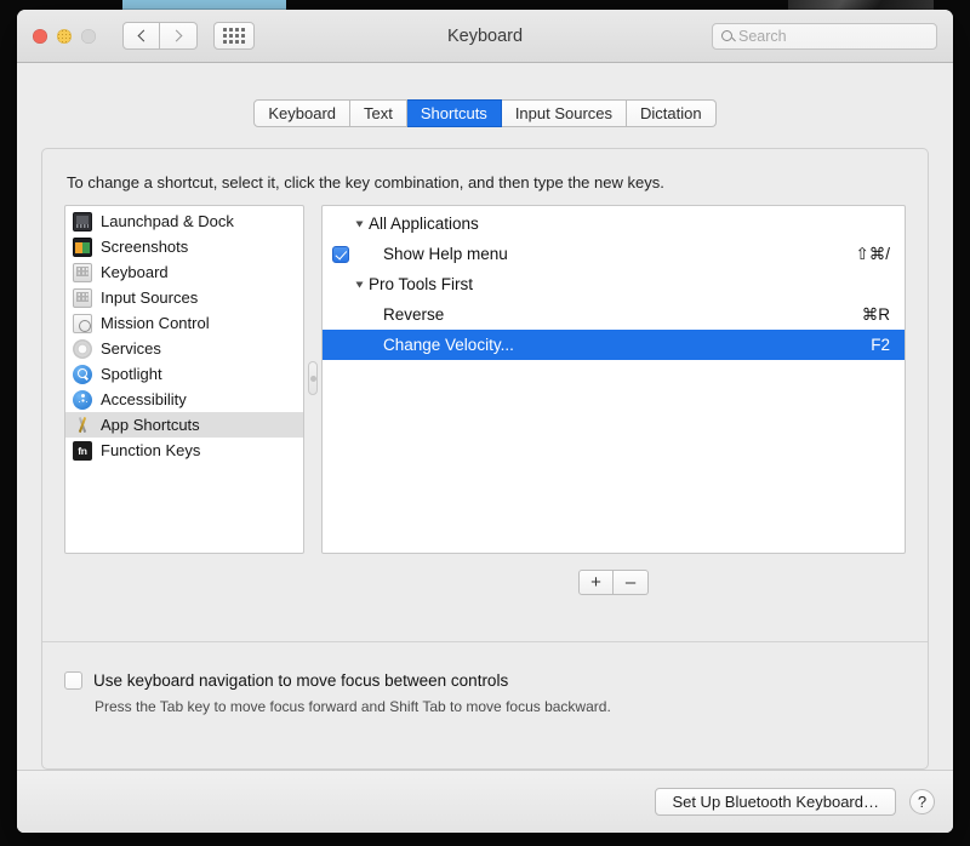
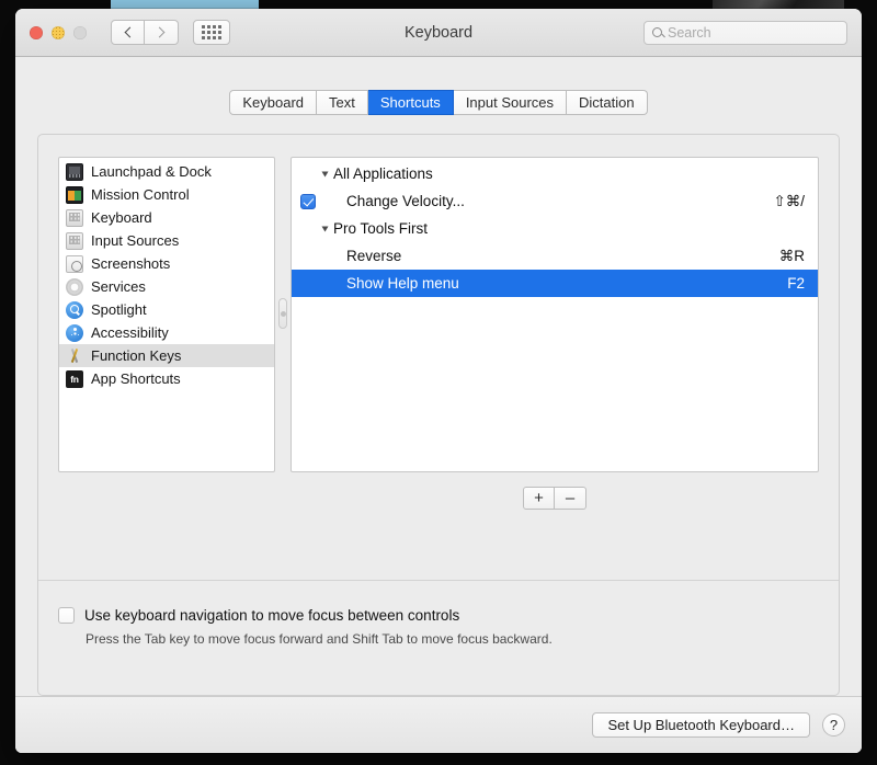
  Keyboard
  Search
  Keyboard
  Text
  Shortcuts
  Input Sources
  Dictation
- To change a shortcut, select it, click the key combination, and then type the new keys.
  Launchpad & Dock
- Screenshots
+ Mission Control
  Keyboard
  Input Sources
- Mission Control
+ Screenshots
  Services
  Spotlight
  Accessibility
- App Shortcuts
+ Function Keys
  fn
- Function Keys
+ App Shortcuts
  All Applications
- Show Help menu
+ Change Velocity...
  ⇧⌘/
  Pro Tools First
  Reverse
  ⌘R
- Change Velocity...
+ Show Help menu
  F2
  +
  –
  Use keyboard navigation to move focus between controls
  Press the Tab key to move focus forward and Shift Tab to move focus backward.
  Set Up Bluetooth Keyboard…
  ?
